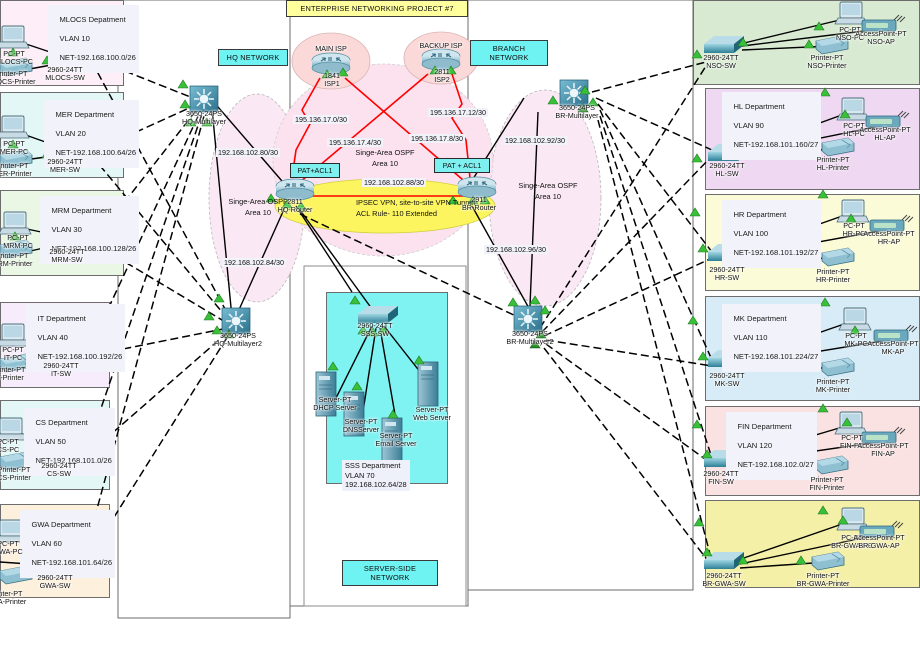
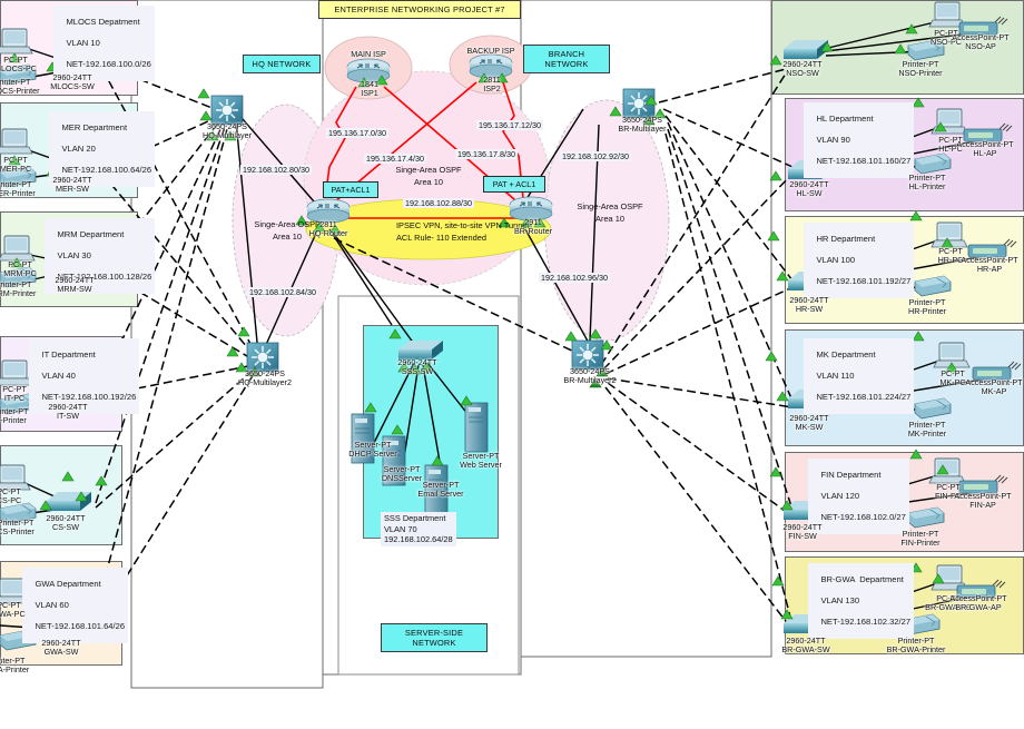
  ENTERPRISE NETWORKING PROJECT #7
  HQ NETWORK
  BRANCH NETWORK
  SERVER-SIDE NETWORK
  MAIN ISP
  BACKUP ISP
  Singe-Area OSPF
  Area 10
  Singe-Area OSPF
  Area 10
  Singe-Area OSPF
  Area 10
  IPSEC VPN, site-to-site VPN Tunnel
  ACL Rule- 110 Extended
  PAT+ACL1
  PAT + ACL1
  195.136.17.0/30
  195.136.17.12/30
  195.136.17.4/30
  195.136.17.8/30
  192.168.102.80/30
  192.168.102.84/30
  192.168.102.88/30
  192.168.102.92/30
  192.168.102.96/30
  MLOCS Depatment
  VLAN 10
  NET-192.168.100.0/26
  MER Department
  VLAN 20
  NET-192.168.100.64/26
  MRM Department
  VLAN 30
  NET-192.168.100.128/26
  IT Department
  VLAN 40
  NET-192.168.100.192/26
- CS Department
- VLAN 50
- NET-192.168.101.0/26
  GWA Department
  VLAN 60
  NET-192.168.101.64/26
  PC-PT
  LOCS-PC
  rinter-PT
  CS-Printer
  2960-24TT
  MLOCS-SW
  PC-PT
  MER-PC
  rinter-PT
  ER-Printer
  2960-24TT
  MER-SW
  PC-PT
  MRM-PC
  rinter-PT
  RM-Printer
  2960-24TT
  MRM-SW
  PC-PT
  IT-PC
  inter-PT
  -Printer
  2960-24TT
  IT-SW
  C-PT
  S-PC
  Printer-PT
  S-Printer
  2960-24TT
  CS-SW
  C-PT
  WA-PC
  nter-PT
  A-Printer
  2960-24TT
  GWA-SW
  3650-24PS
  HQ-Multilayer
  3650-24PS
  HQ-Multilayer2
  2811
  HQ-Router
  1841
  ISP1
  2811
  ISP2
  2911
  BR-Router
  3650-24PS
  BR-Multilayer
  3650-24PS
  BR-Multilayer2
  2960-24TT
  SSS-SW
  Server-PT
  DHCP Server
  Server-PT
  DNSServer
  Server-PT
  Email Server
  Server-PT
  Web Server
  SSS Department
  VLAN 70
  192.168.102.64/28
  HL Department
  VLAN 90
  NET-192.168.101.160/27
  HR Department
  VLAN 100
  NET-192.168.101.192/27
  MK Department
  VLAN 110
  NET-192.168.101.224/27
  FIN Department
  VLAN 120
  NET-192.168.102.0/27
+ BR-GWA Department
+ VLAN 130
+ NET-192.168.102.32/27
  2960-24TT
  NSO-SW
  PC-PT
  NSO-PC
  Printer-PT
  NSO-Printer
  AccessPoint-PT
  NSO-AP
  2960-24TT
  HL-SW
  PC-PT
  HL-PC
  Printer-PT
  HL-Printer
  AccessPoint-PT
  HL-AP
  2960-24TT
  HR-SW
  PC-PT
  HR-PC
  Printer-PT
  HR-Printer
  AccessPoint-PT
  HR-AP
  2960-24TT
  MK-SW
  PC-PT
  MK-PC
  Printer-PT
  MK-Printer
  AccessPoint-PT
  MK-AP
  2960-24TT
  FIN-SW
  PC-PT
  FIN-PC
  Printer-PT
  FIN-Printer
  AccessPoint-PT
  FIN-AP
  2960-24TT
  BR-GWA-SW
  PC-PT
  BR-GWA-PC
  Printer-PT
  BR-GWA-Printer
  AccessPoint-PT
  BR-GWA-AP
